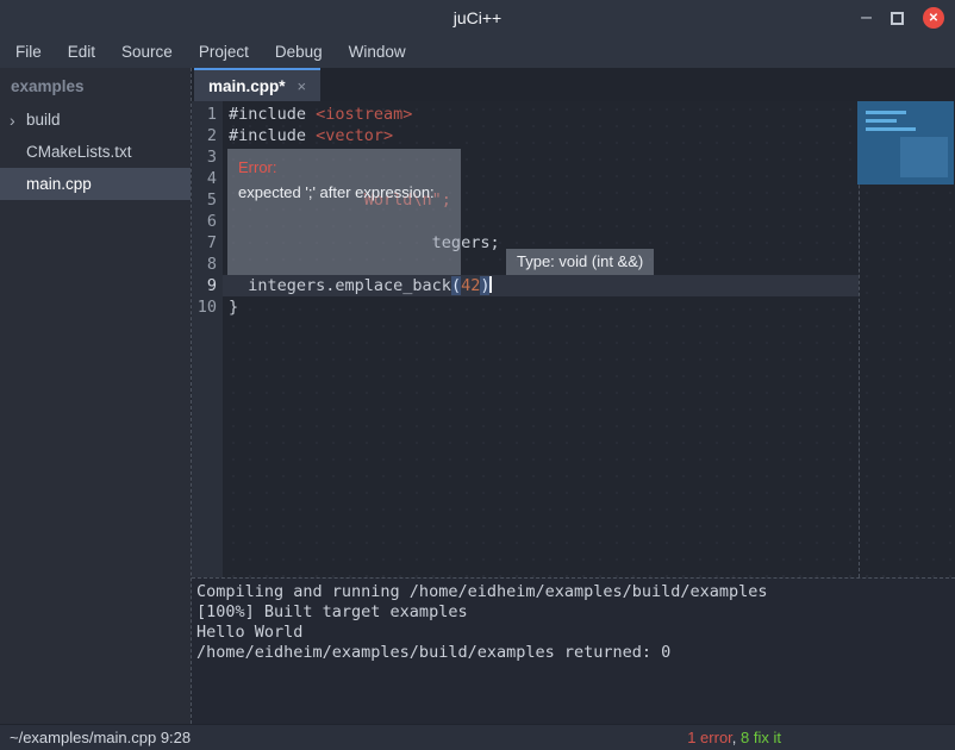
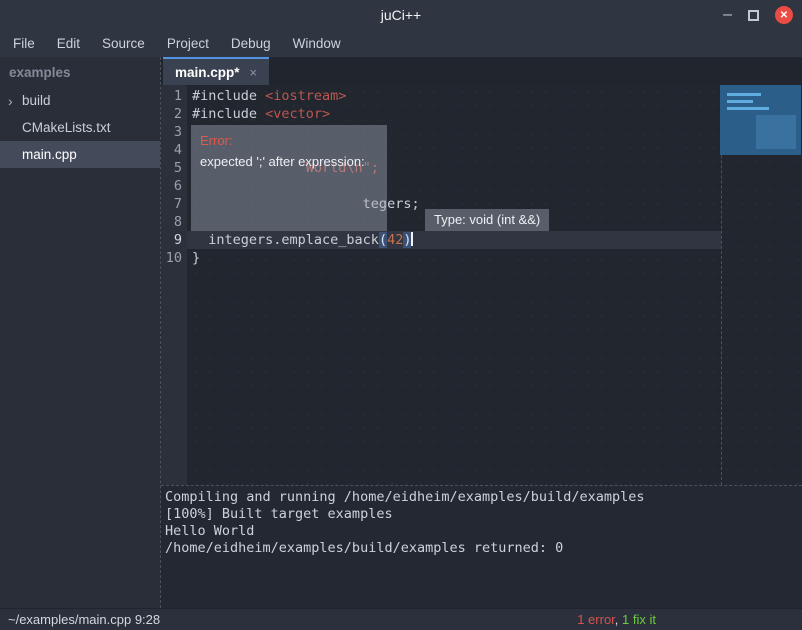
  juCi++
  –
  ✕
  File
  Edit
  Source
  Project
  Debug
  Window
  examples
  ›
  build
  CMakeLists.txt
  main.cpp
  main.cpp*
  ×
  1
  #include <iostream>
  2
  #include <vector>
  3
  4
  5
  World\n";
  6
  7
  tegers;
  8
  9
  integers.emplace_back(42)
  10
  }
  Error:
  expected ';' after expression:
  Type: void (int &&)
  Compiling and running /home/eidheim/examples/build/examples
  [100%] Built target examples
  Hello World
  /home/eidheim/examples/build/examples returned: 0
  ~/examples/main.cpp 9:28
- 1 error, 8 fix it
+ 1 error, 1 fix it
